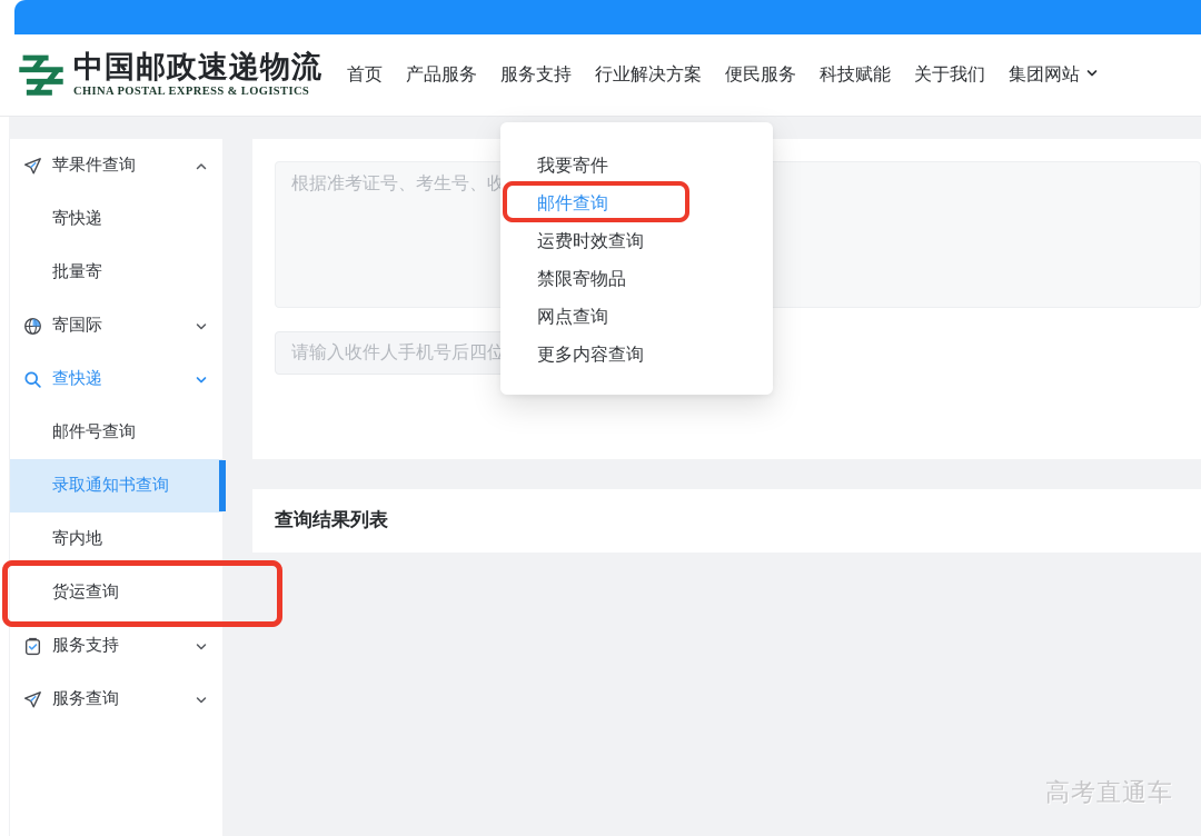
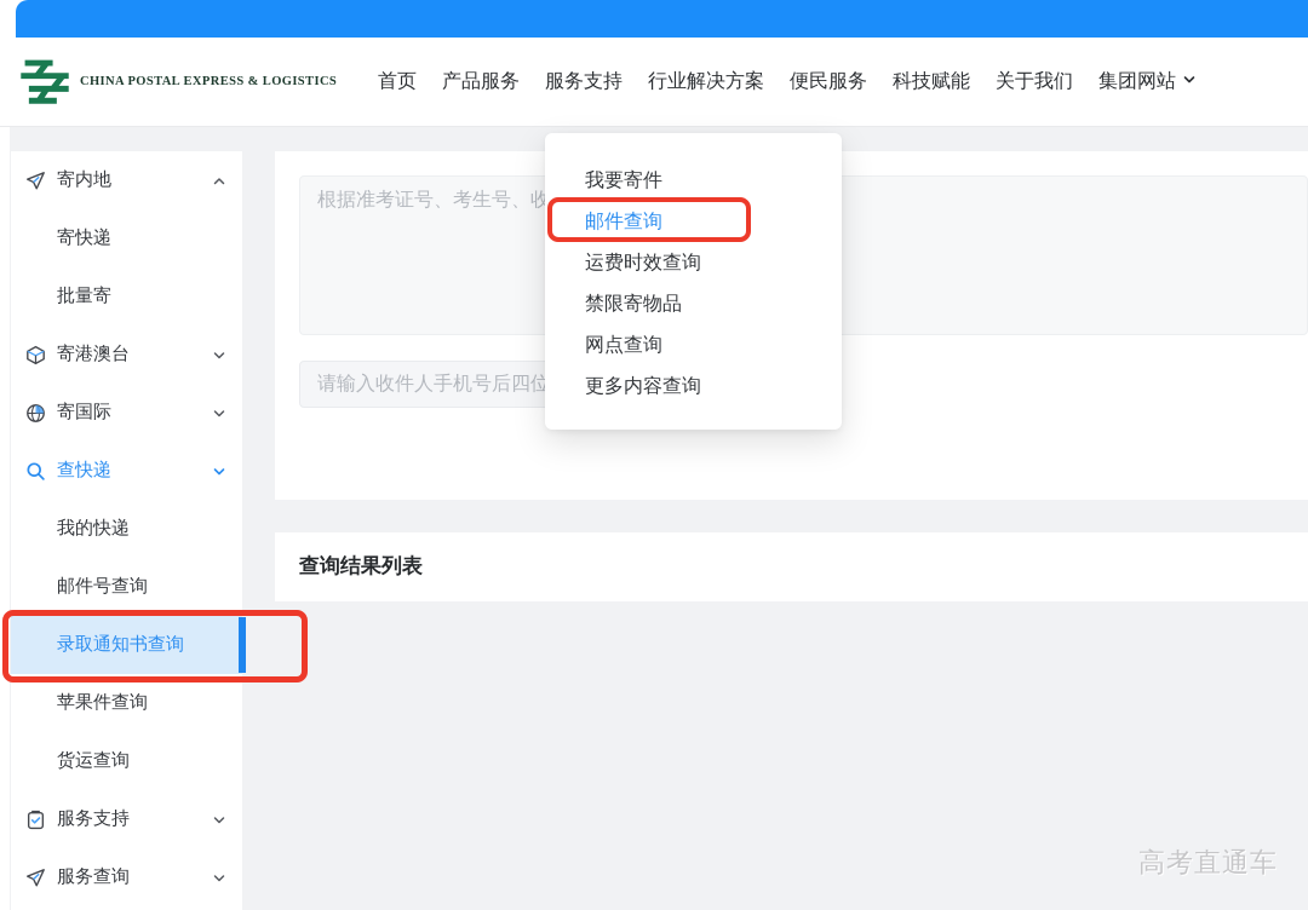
- 中国邮政速递物流
  CHINA POSTAL EXPRESS & LOGISTICS
  首页
  产品服务
  服务支持
  行业解决方案
  便民服务
  科技赋能
  关于我们
  集团网站
- 苹果件查询
+ 寄内地
  寄快递
  批量寄
+ 寄港澳台
  寄国际
  查快递
+ 我的快递
  邮件号查询
  录取通知书查询
- 寄内地
+ 苹果件查询
  货运查询
  服务支持
  服务查询
  根据准考证号、考生号、收
  请输入收件人手机号后四位
  查询结果列表
  我要寄件
  邮件查询
  运费时效查询
  禁限寄物品
  网点查询
  更多内容查询
  高考直通车
